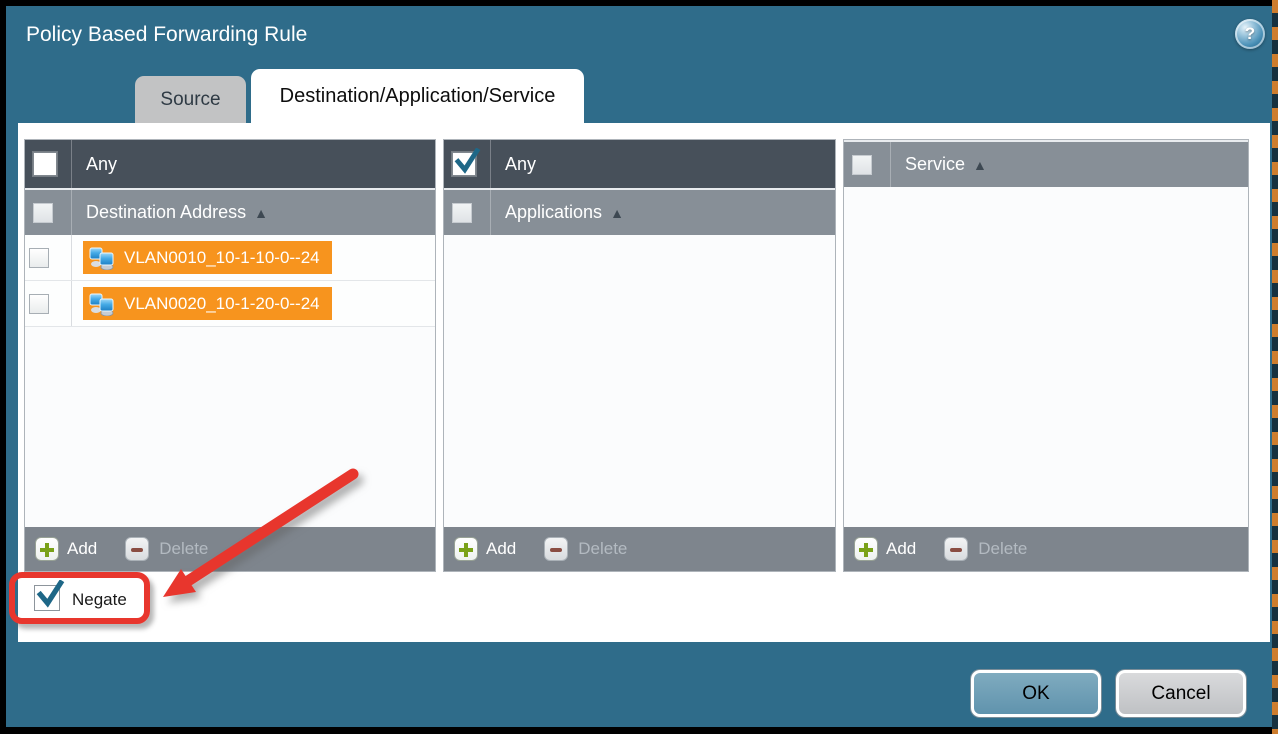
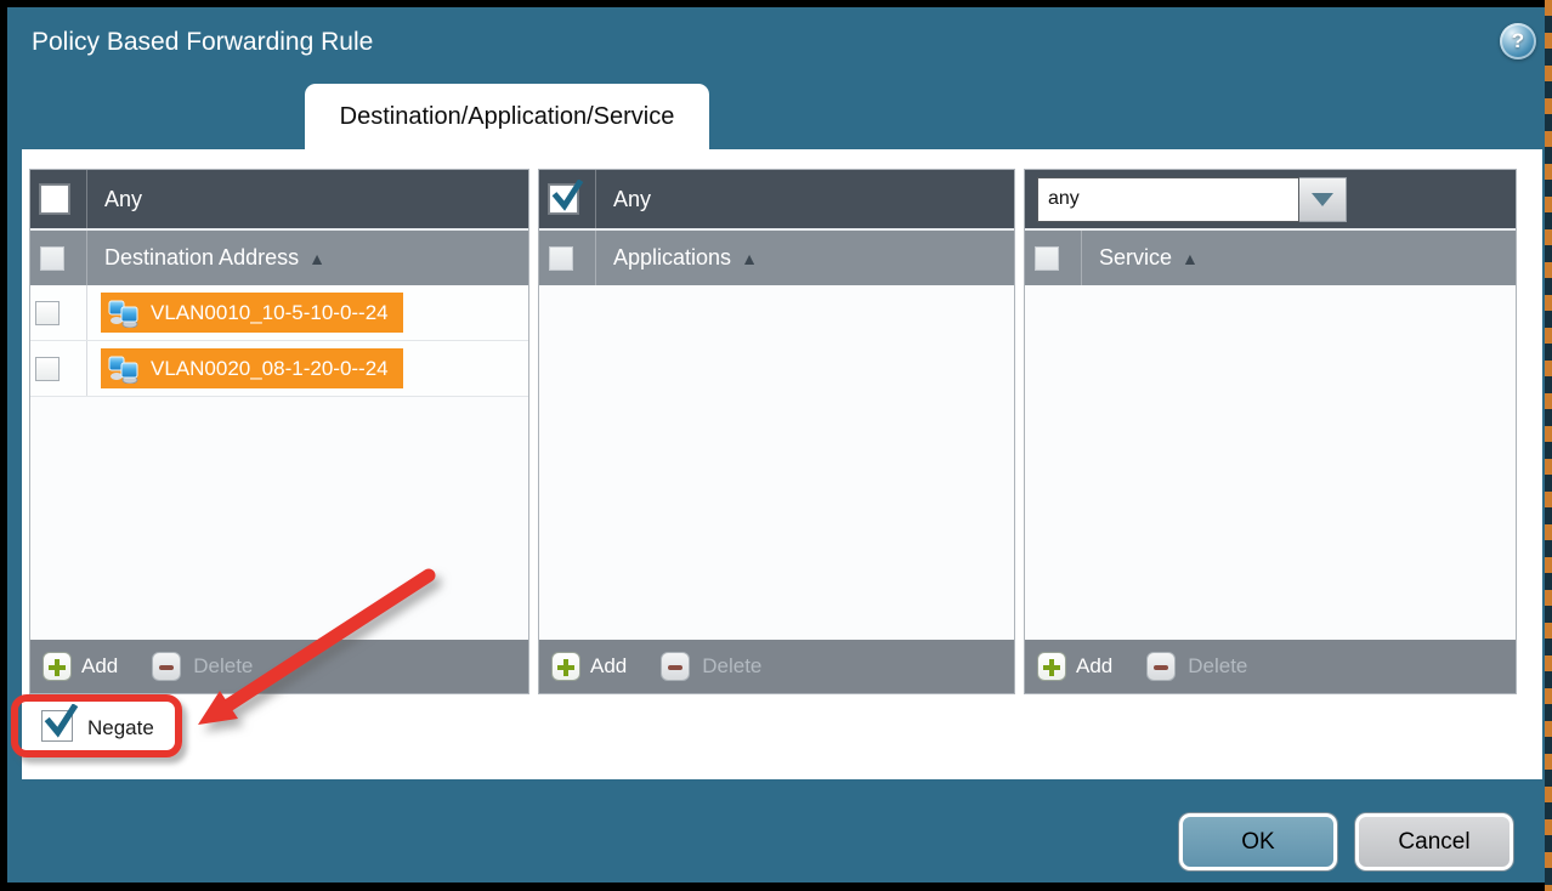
  Policy Based Forwarding Rule
  ?
- Source
  Destination/Application/Service
  Any
  Destination Address
  ▲
- VLAN0010_10-1-10-0--24
+ VLAN0010_10-5-10-0--24
- VLAN0020_10-1-20-0--24
+ VLAN0020_08-1-20-0--24
  Add
  Delete
  Any
  Applications
  ▲
  Add
  Delete
+ any
  Service
  ▲
  Add
  Delete
  Negate
  OK
  Cancel
